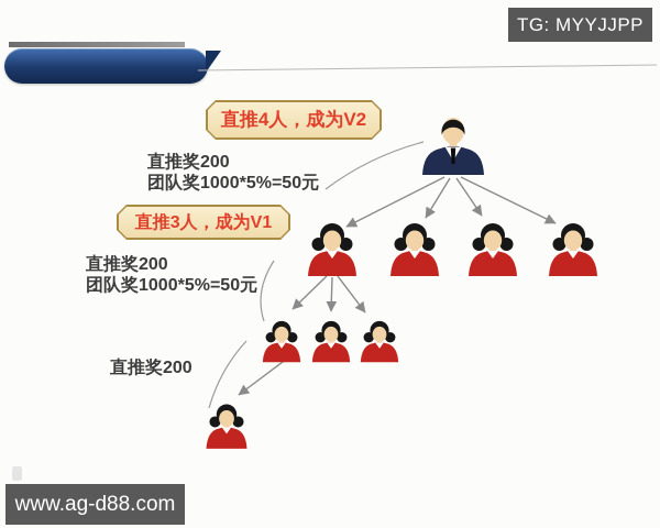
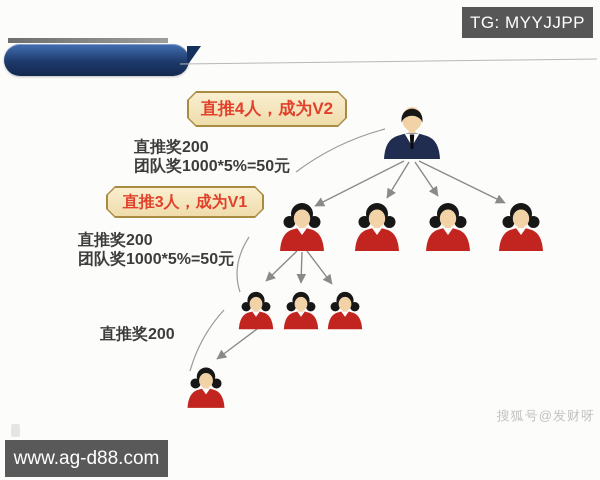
  TG: MYYJJPP
  直推4人，成为V2
  直推3人，成为V1
  直推奖200
  团队奖1000*5%=50元
  直推奖200
  团队奖1000*5%=50元
  直推奖200
+ 搜狐号@发财呀
  www.ag-d88.com
